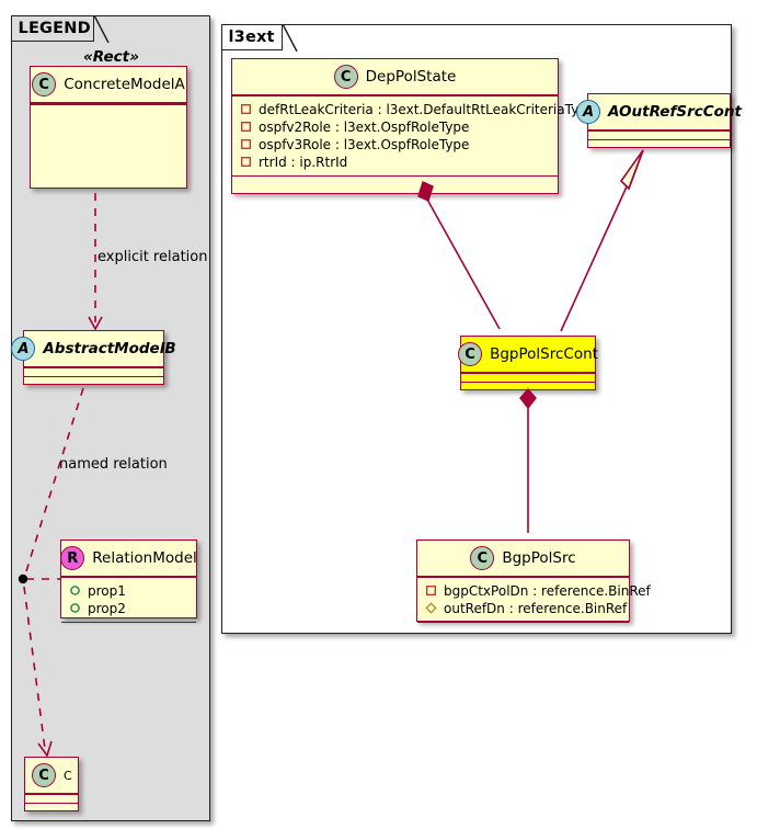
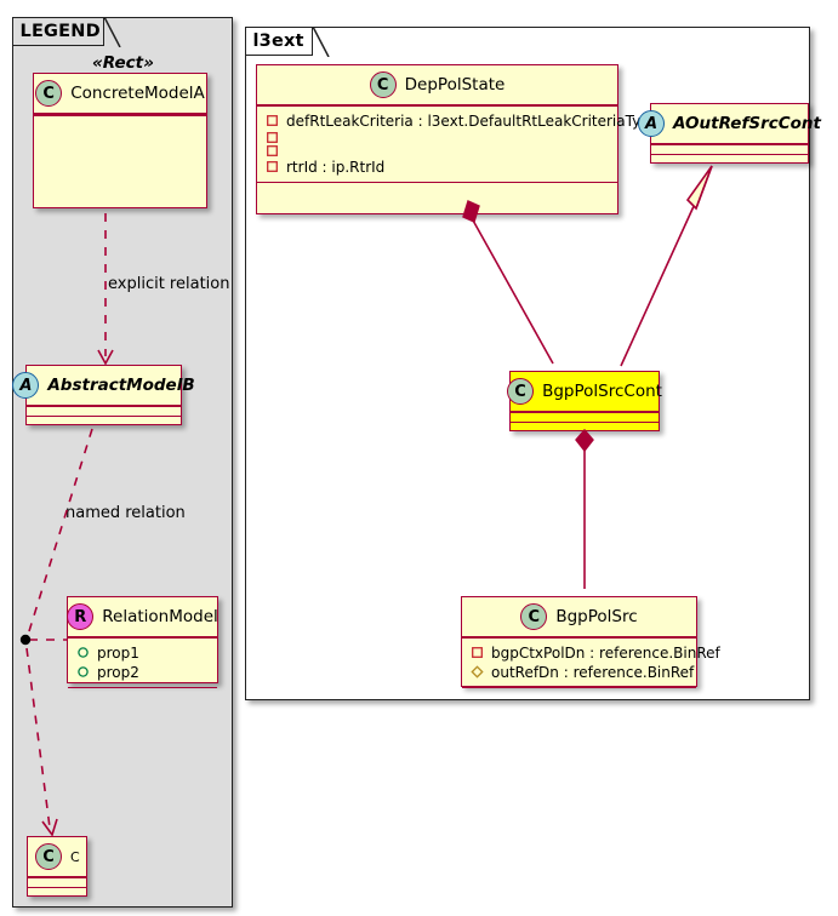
  LEGEND
  «Rect»
  C
  ConcreteModelA
  A
  AbstractModelB
  R
  RelationModel
  prop1
  prop2
  C
  C
  explicit relation
  named relation
  l3ext
  C
  DepPolState
  defRtLeakCriteria : l3ext.DefaultRtLeakCriteriaTy
- ospfv2Role : l3ext.OspfRoleType
- ospfv3Role : l3ext.OspfRoleType
  rtrId : ip.RtrId
  A
  AOutRefSrcCont
  C
  BgpPolSrcCont
  C
  BgpPolSrc
  bgpCtxPolDn : reference.BinRef
  outRefDn : reference.BinRef
